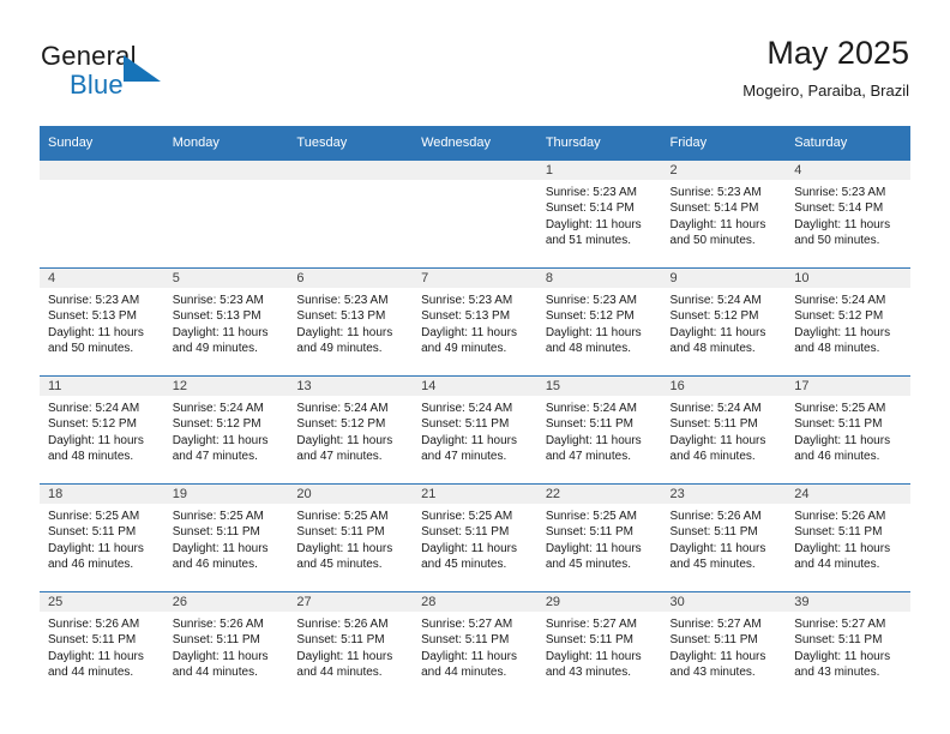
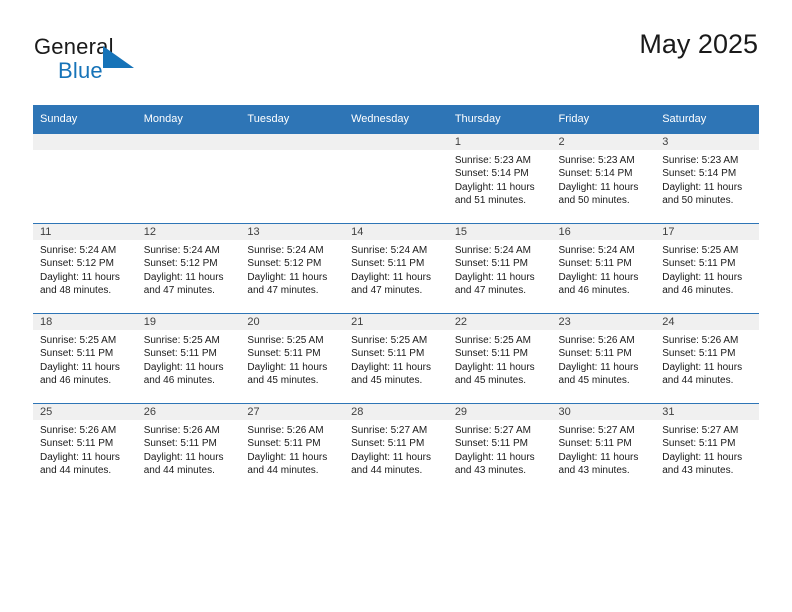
  General
  Blue
  May 2025
- Mogeiro, Paraiba, Brazil
  Sunday	Monday	Tuesday	Wednesday	Thursday	Friday	Saturday
- 				1Sunrise: 5:23 AMSunset: 5:14 PMDaylight: 11 hoursand 51 minutes.	2Sunrise: 5:23 AMSunset: 5:14 PMDaylight: 11 hoursand 50 minutes.	4Sunrise: 5:23 AMSunset: 5:14 PMDaylight: 11 hoursand 50 minutes.
+ 				1Sunrise: 5:23 AMSunset: 5:14 PMDaylight: 11 hoursand 51 minutes.	2Sunrise: 5:23 AMSunset: 5:14 PMDaylight: 11 hoursand 50 minutes.	3Sunrise: 5:23 AMSunset: 5:14 PMDaylight: 11 hoursand 50 minutes.
- 4Sunrise: 5:23 AMSunset: 5:13 PMDaylight: 11 hoursand 50 minutes.	5Sunrise: 5:23 AMSunset: 5:13 PMDaylight: 11 hoursand 49 minutes.	6Sunrise: 5:23 AMSunset: 5:13 PMDaylight: 11 hoursand 49 minutes.	7Sunrise: 5:23 AMSunset: 5:13 PMDaylight: 11 hoursand 49 minutes.	8Sunrise: 5:23 AMSunset: 5:12 PMDaylight: 11 hoursand 48 minutes.	9Sunrise: 5:24 AMSunset: 5:12 PMDaylight: 11 hoursand 48 minutes.	10Sunrise: 5:24 AMSunset: 5:12 PMDaylight: 11 hoursand 48 minutes.
  11Sunrise: 5:24 AMSunset: 5:12 PMDaylight: 11 hoursand 48 minutes.	12Sunrise: 5:24 AMSunset: 5:12 PMDaylight: 11 hoursand 47 minutes.	13Sunrise: 5:24 AMSunset: 5:12 PMDaylight: 11 hoursand 47 minutes.	14Sunrise: 5:24 AMSunset: 5:11 PMDaylight: 11 hoursand 47 minutes.	15Sunrise: 5:24 AMSunset: 5:11 PMDaylight: 11 hoursand 47 minutes.	16Sunrise: 5:24 AMSunset: 5:11 PMDaylight: 11 hoursand 46 minutes.	17Sunrise: 5:25 AMSunset: 5:11 PMDaylight: 11 hoursand 46 minutes.
  18Sunrise: 5:25 AMSunset: 5:11 PMDaylight: 11 hoursand 46 minutes.	19Sunrise: 5:25 AMSunset: 5:11 PMDaylight: 11 hoursand 46 minutes.	20Sunrise: 5:25 AMSunset: 5:11 PMDaylight: 11 hoursand 45 minutes.	21Sunrise: 5:25 AMSunset: 5:11 PMDaylight: 11 hoursand 45 minutes.	22Sunrise: 5:25 AMSunset: 5:11 PMDaylight: 11 hoursand 45 minutes.	23Sunrise: 5:26 AMSunset: 5:11 PMDaylight: 11 hoursand 45 minutes.	24Sunrise: 5:26 AMSunset: 5:11 PMDaylight: 11 hoursand 44 minutes.
- 25Sunrise: 5:26 AMSunset: 5:11 PMDaylight: 11 hoursand 44 minutes.	26Sunrise: 5:26 AMSunset: 5:11 PMDaylight: 11 hoursand 44 minutes.	27Sunrise: 5:26 AMSunset: 5:11 PMDaylight: 11 hoursand 44 minutes.	28Sunrise: 5:27 AMSunset: 5:11 PMDaylight: 11 hoursand 44 minutes.	29Sunrise: 5:27 AMSunset: 5:11 PMDaylight: 11 hoursand 43 minutes.	30Sunrise: 5:27 AMSunset: 5:11 PMDaylight: 11 hoursand 43 minutes.	39Sunrise: 5:27 AMSunset: 5:11 PMDaylight: 11 hoursand 43 minutes.
+ 25Sunrise: 5:26 AMSunset: 5:11 PMDaylight: 11 hoursand 44 minutes.	26Sunrise: 5:26 AMSunset: 5:11 PMDaylight: 11 hoursand 44 minutes.	27Sunrise: 5:26 AMSunset: 5:11 PMDaylight: 11 hoursand 44 minutes.	28Sunrise: 5:27 AMSunset: 5:11 PMDaylight: 11 hoursand 44 minutes.	29Sunrise: 5:27 AMSunset: 5:11 PMDaylight: 11 hoursand 43 minutes.	30Sunrise: 5:27 AMSunset: 5:11 PMDaylight: 11 hoursand 43 minutes.	31Sunrise: 5:27 AMSunset: 5:11 PMDaylight: 11 hoursand 43 minutes.
